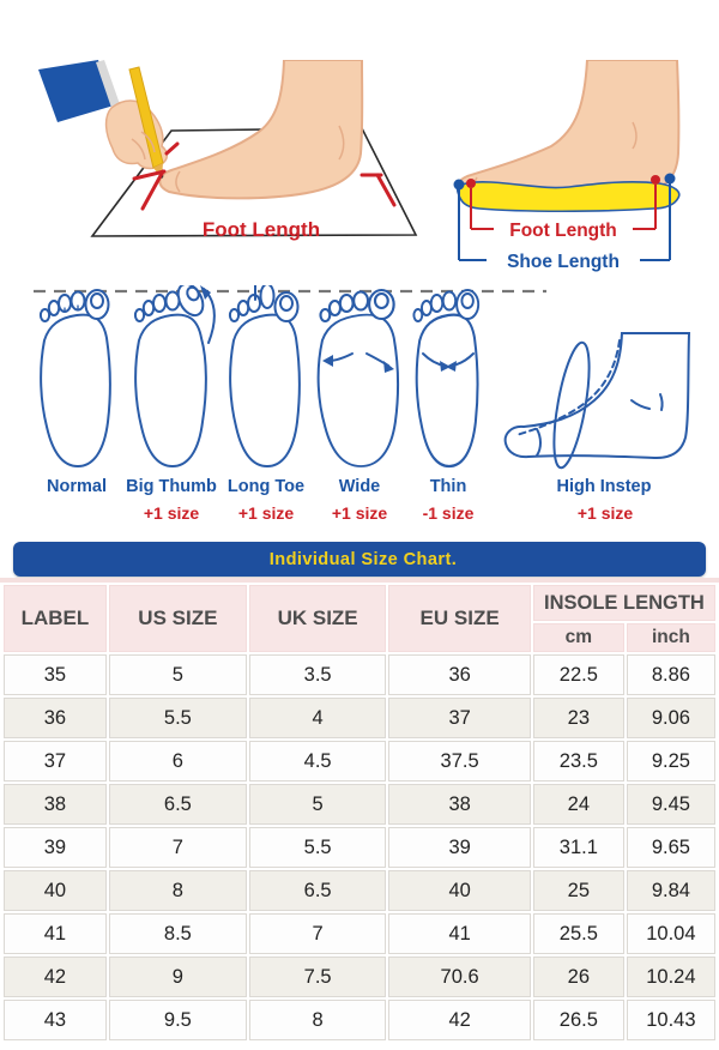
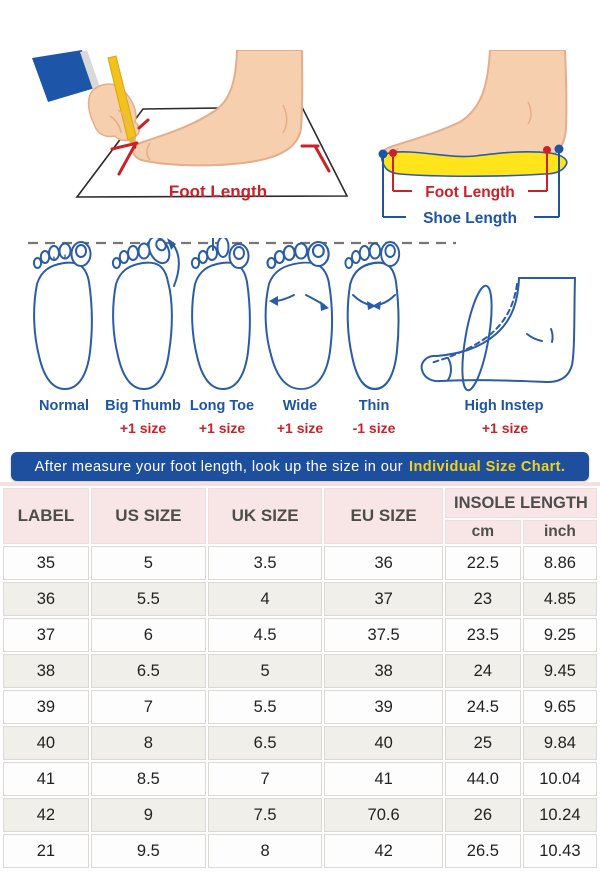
  Foot Length
  Foot Length
  Shoe Length
  Normal
  Big Thumb
  Long Toe
  Wide
  Thin
  High Instep
  +1 size
  +1 size
  +1 size
  -1 size
  +1 size
+ After measure your foot length, look up the size in our
  Individual Size Chart.
  LABEL	US SIZE	UK SIZE	EU SIZE	INSOLE LENGTH
  cm	inch
  35	5	3.5	36	22.5	8.86
- 36	5.5	4	37	23	9.06
+ 36	5.5	4	37	23	4.85
  37	6	4.5	37.5	23.5	9.25
  38	6.5	5	38	24	9.45
- 39	7	5.5	39	31.1	9.65
+ 39	7	5.5	39	24.5	9.65
  40	8	6.5	40	25	9.84
- 41	8.5	7	41	25.5	10.04
+ 41	8.5	7	41	44.0	10.04
  42	9	7.5	70.6	26	10.24
- 43	9.5	8	42	26.5	10.43
+ 21	9.5	8	42	26.5	10.43
